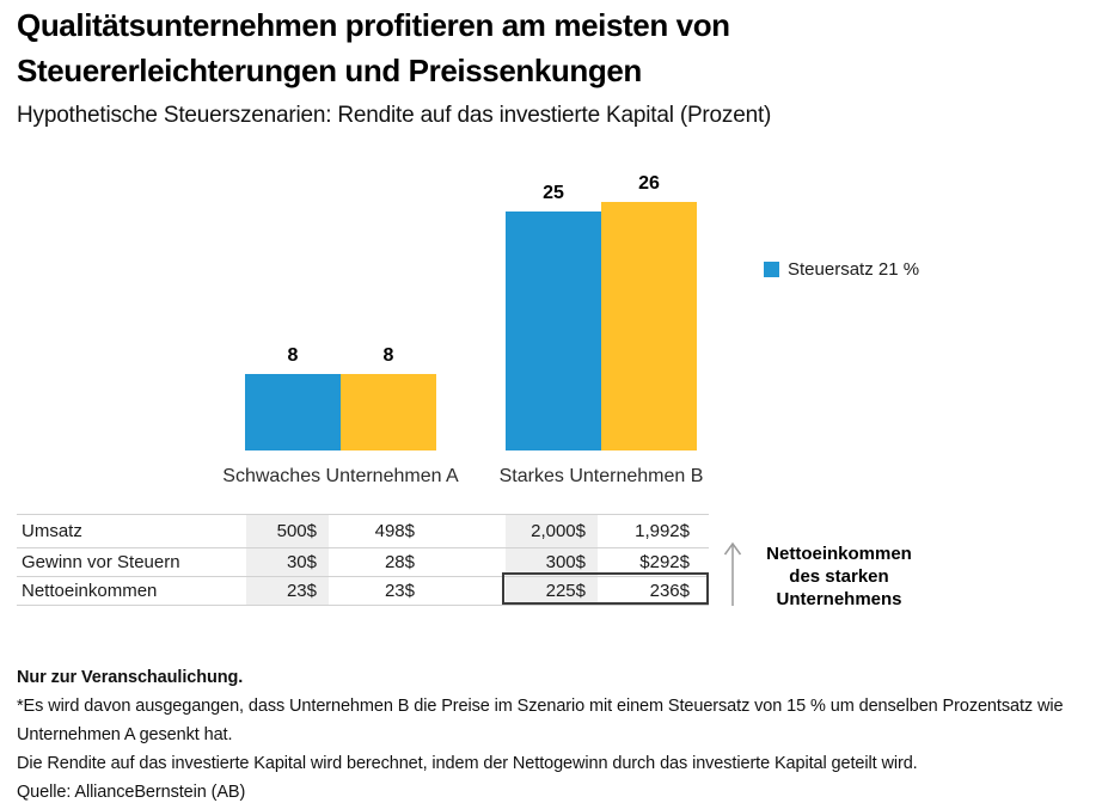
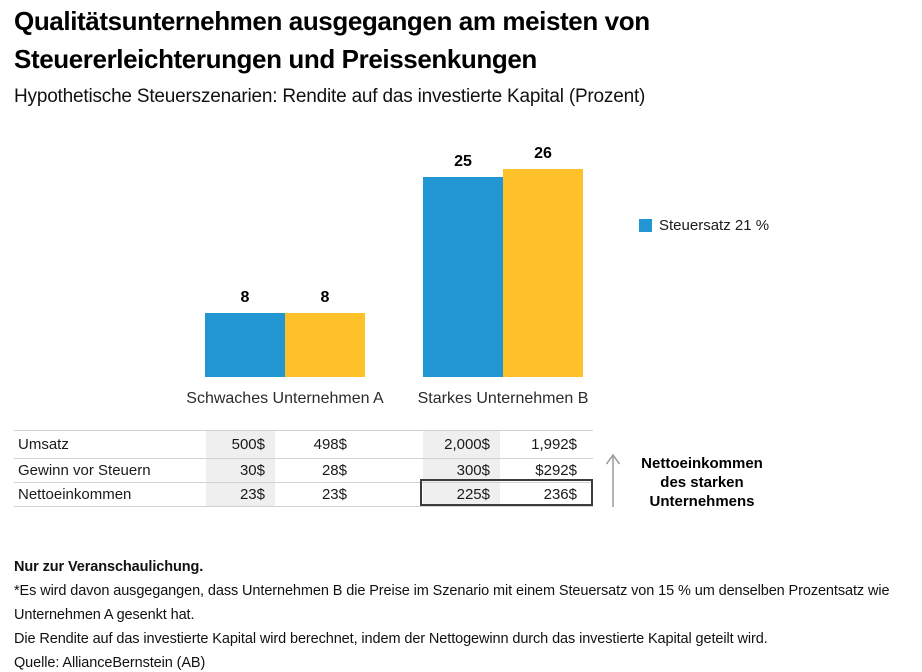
- Qualitätsunternehmen profitieren am meisten von
+ Qualitätsunternehmen ausgegangen am meisten von
  Steuererleichterungen und Preissenkungen
  Hypothetische Steuerszenarien: Rendite auf das investierte Kapital (Prozent)
  8
  8
  Schwaches Unternehmen A
  25
  26
  Starkes Unternehmen B
  Steuersatz 21 %
  Umsatz
  500$
  498$
  2,000$
  1,992$
  Gewinn vor Steuern
  30$
  28$
  300$
  $292$
  Nettoeinkommen
  23$
  23$
  225$
  236$
  Nettoeinkommen
  des starken
  Unternehmens
  Nur zur Veranschaulichung.
  *Es wird davon ausgegangen, dass Unternehmen B die Preise im Szenario mit einem Steuersatz von 15 % um denselben Prozentsatz wie Unternehmen A gesenkt hat.
  Die Rendite auf das investierte Kapital wird berechnet, indem der Nettogewinn durch das investierte Kapital geteilt wird.
  Quelle: AllianceBernstein (AB)
